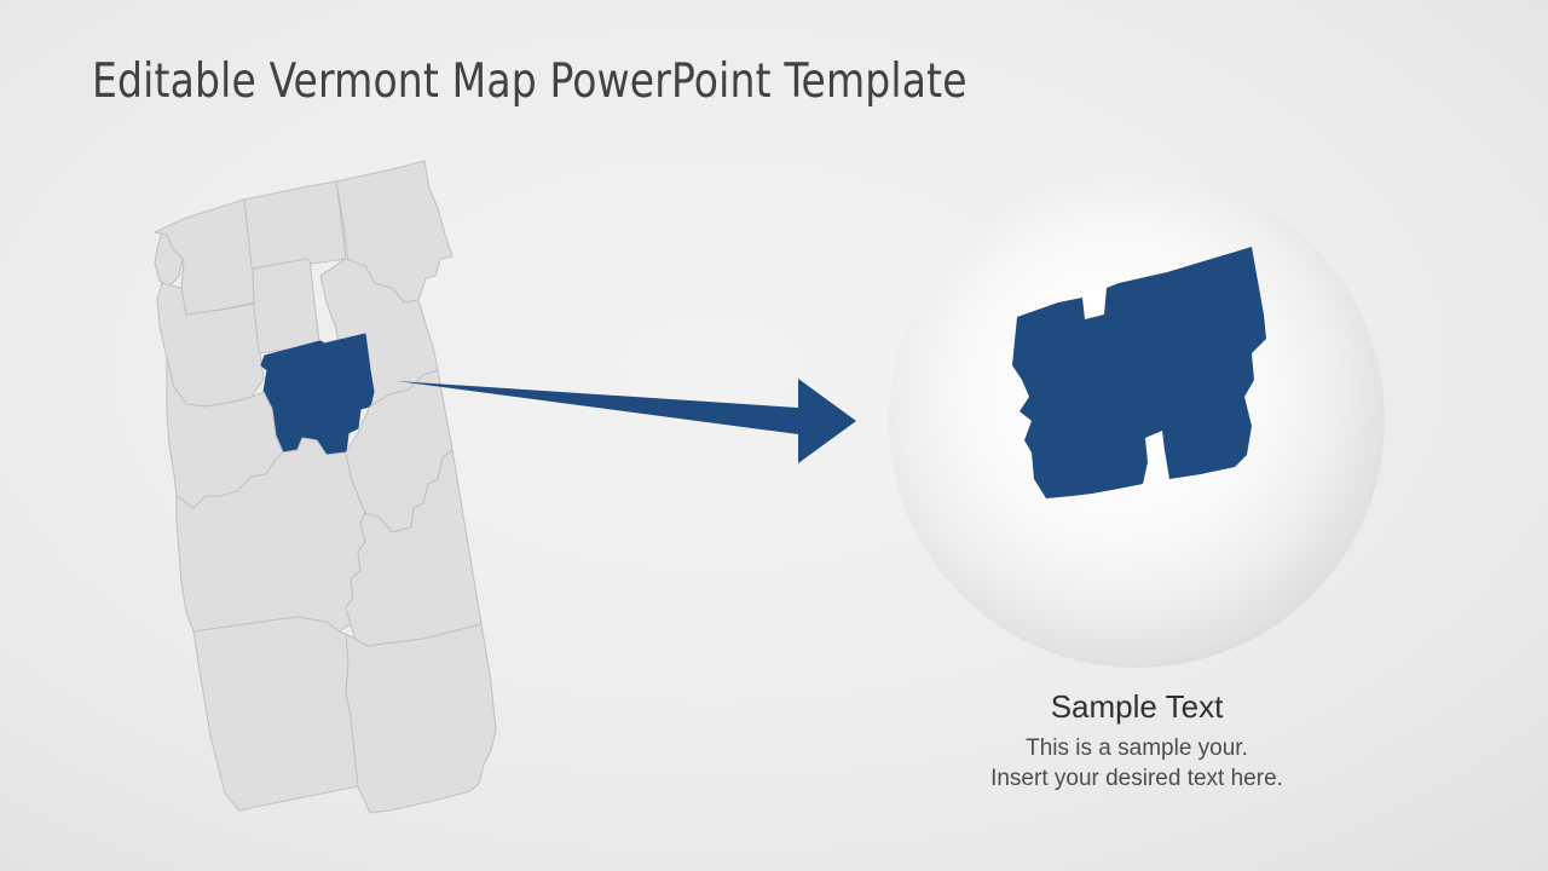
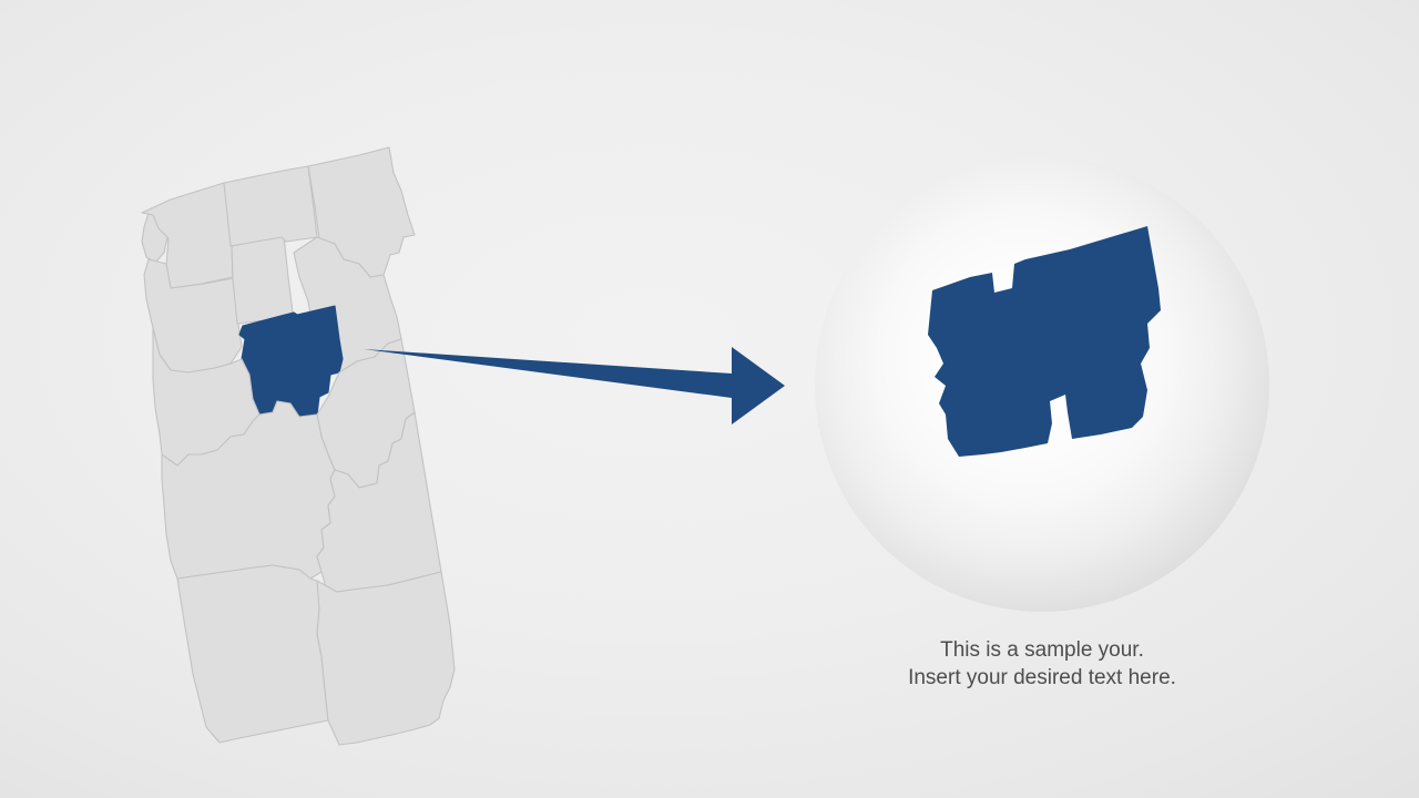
- Editable Vermont Map PowerPoint Template
- Sample Text
  This is a sample your.
  Insert your desired text here.
